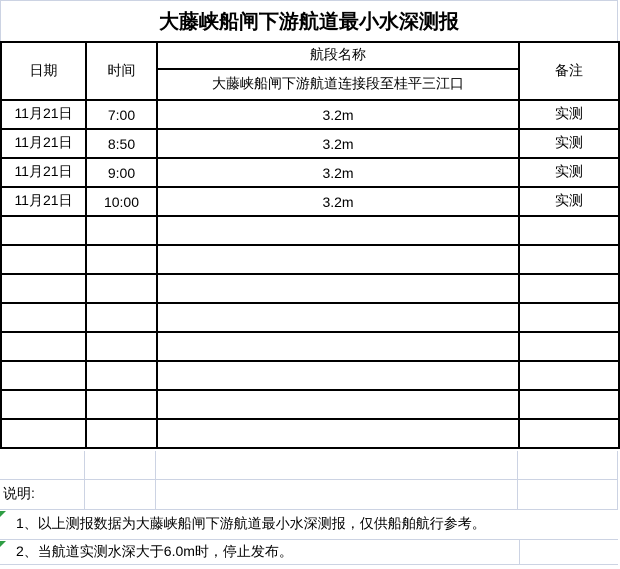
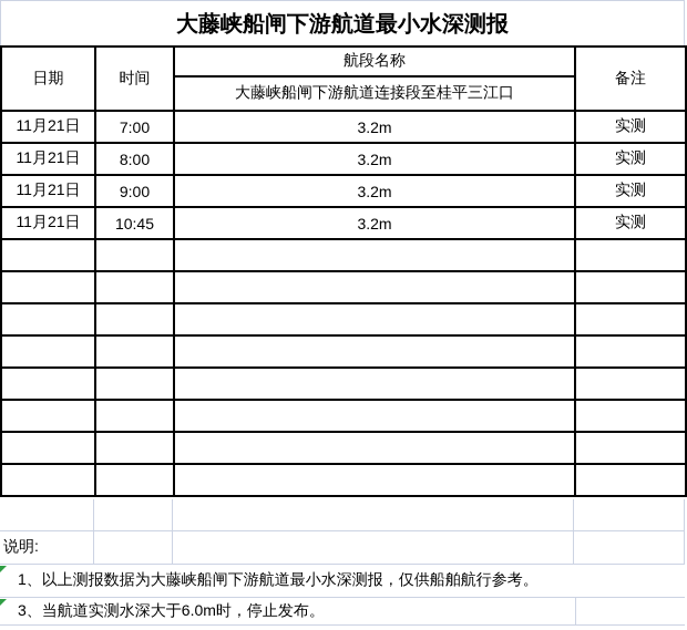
  大藤峡船闸下游航道最小水深测报
  日期	时间	航段名称	备注
  大藤峡船闸下游航道连接段至桂平三江口
  11月21日	7:00	3.2m	实测
- 11月21日	8:50	3.2m	实测
+ 11月21日	8:00	3.2m	实测
  11月21日	9:00	3.2m	实测
- 11月21日	10:00	3.2m	实测
+ 11月21日	10:45	3.2m	实测
  说明:
  1、以上测报数据为大藤峡船闸下游航道最小水深测报，仅供船舶航行参考。
- 2、当航道实测水深大于6.0m时，停止发布。
+ 3、当航道实测水深大于6.0m时，停止发布。
